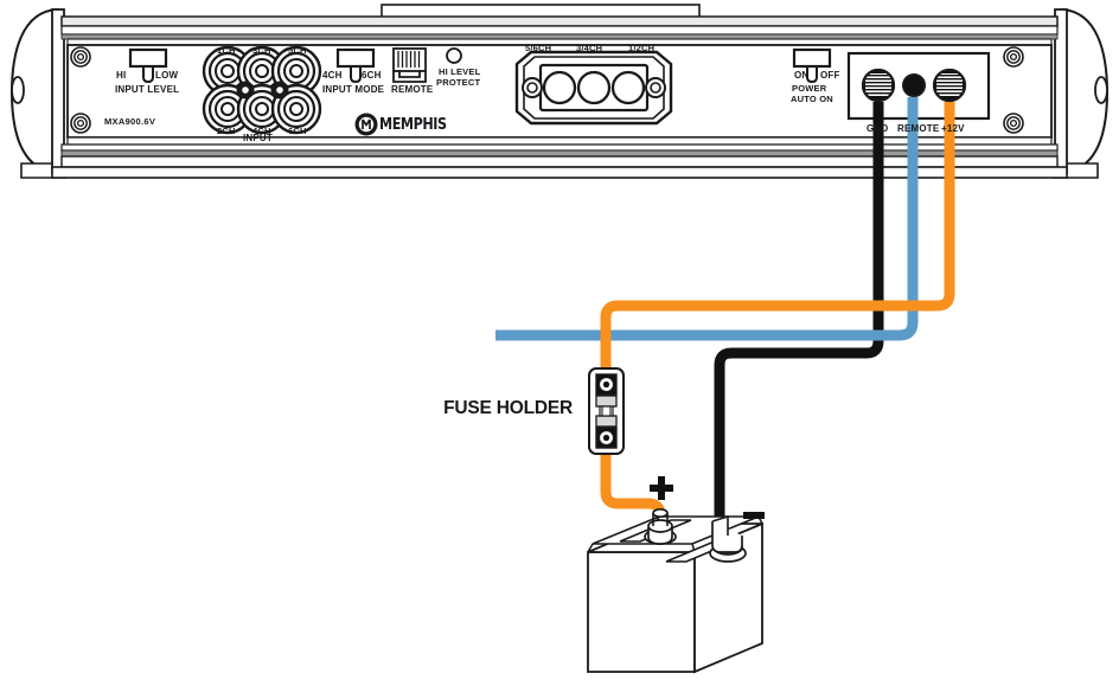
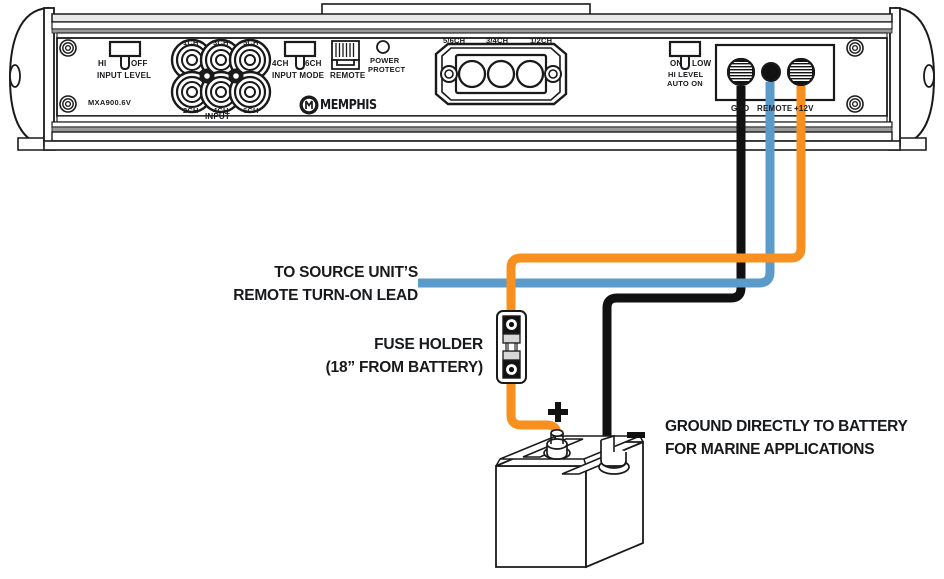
  HI
- LOW
+ OFF
  INPUT LEVEL
  4CH
  6CH
  INPUT MODE
  REMOTE
- HI LEVEL
+ POWER
  PROTECT
  ON
- OFF
+ LOW
- POWER
+ HI LEVEL
  AUTO ON
  1CH
  3CH
  5CH
  2CH
  4CH
  6CH
  INPUT
  5/6CH
  3/4CH
  1/2CH
  MXA900.6V
  MEMPHIS
  GND
  REMOTE
  +12V
+ TO SOURCE UNIT’S
+ REMOTE TURN-ON LEAD
  FUSE HOLDER
+ (18” FROM BATTERY)
+ GROUND DIRECTLY TO BATTERY
+ FOR MARINE APPLICATIONS
